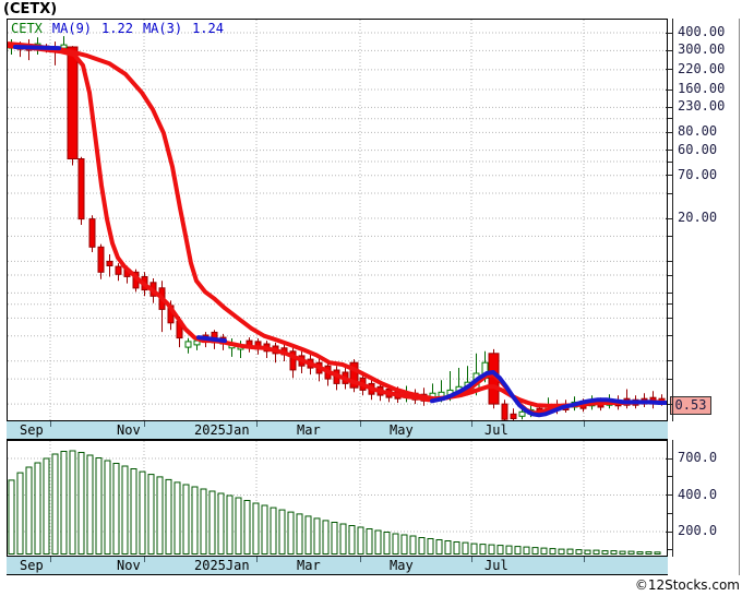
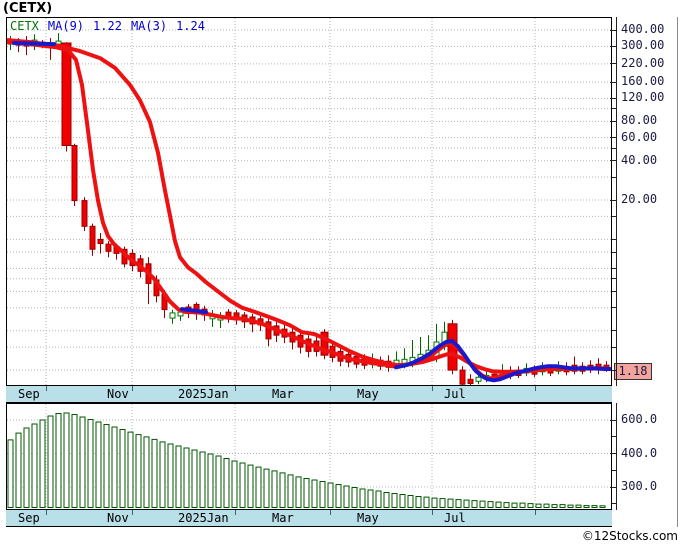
  (CETX)
  CETX
  MA(9)
  1.22
  MA(3)
  1.24
- 0.53
+ 1.18
  Sep
  Nov
  2025Jan
  Mar
  May
  Jul
  Sep
  Nov
  2025Jan
  Mar
  May
  Jul
  ©12Stocks.com
  400.00
  300.00
  220.00
  160.00
- 230.00
+ 120.00
  80.00
  60.00
- 70.00
+ 40.00
  20.00
- 700.0
+ 600.0
  400.0
- 200.0
+ 300.0
